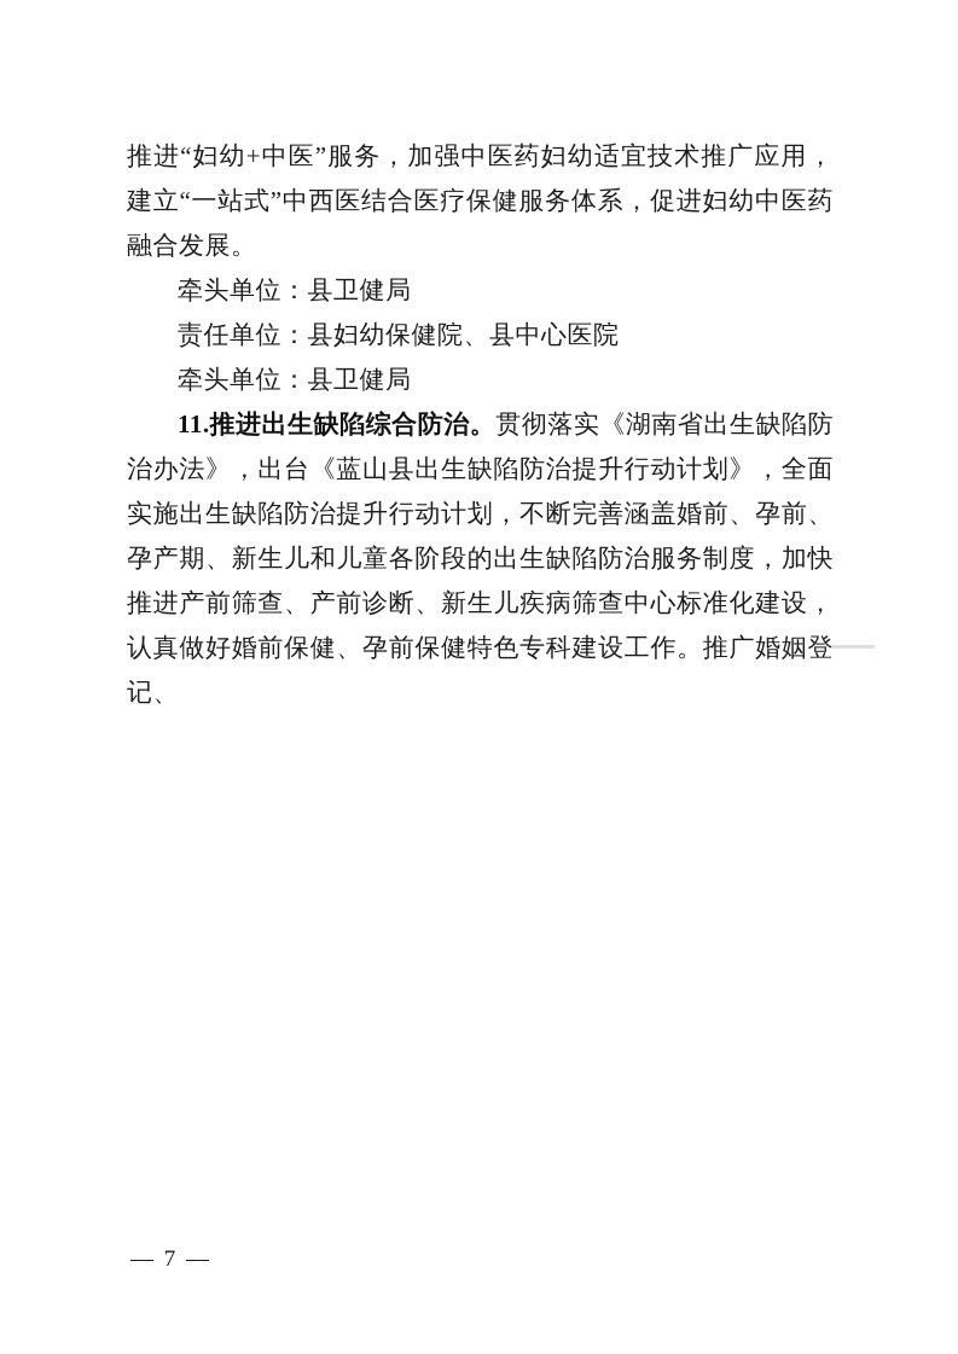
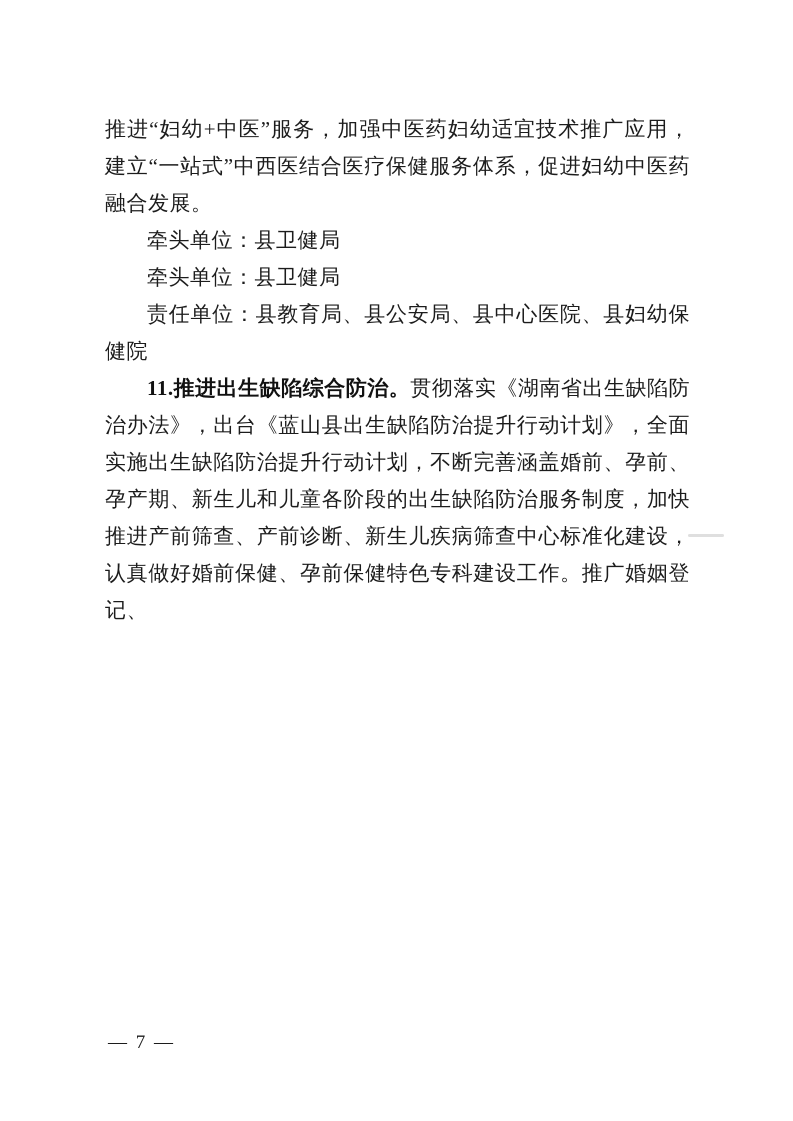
  推进“妇幼+中医”服务，加强中医药妇幼适宜技术推广应用，建立“一站式”中西医结合医疗保健服务体系，促进妇幼中医药融合发展。
  牵头单位：县卫健局
- 责任单位：县妇幼保健院、县中心医院
  牵头单位：县卫健局
+ 责任单位：县教育局、县公安局、县中心医院、县妇幼保健院
  11.推进出生缺陷综合防治。贯彻落实《湖南省出生缺陷防治办法》，出台《蓝山县出生缺陷防治提升行动计划》，全面实施出生缺陷防治提升行动计划，不断完善涵盖婚前、孕前、孕产期、新生儿和儿童各阶段的出生缺陷防治服务制度，加快推进产前筛查、产前诊断、新生儿疾病筛查中心标准化建设，认真做好婚前保健、孕前保健特色专科建设工作。推广婚姻登记、
  — 7 —
